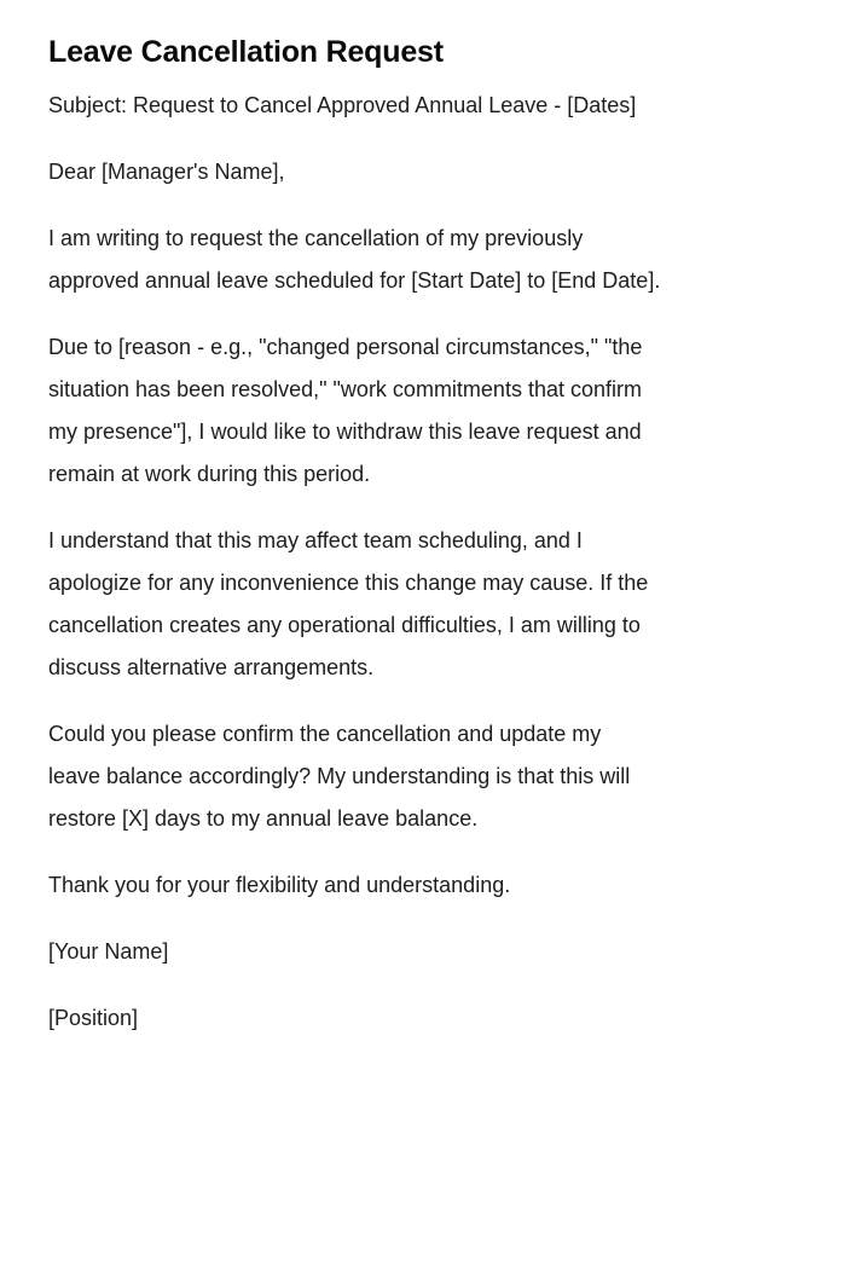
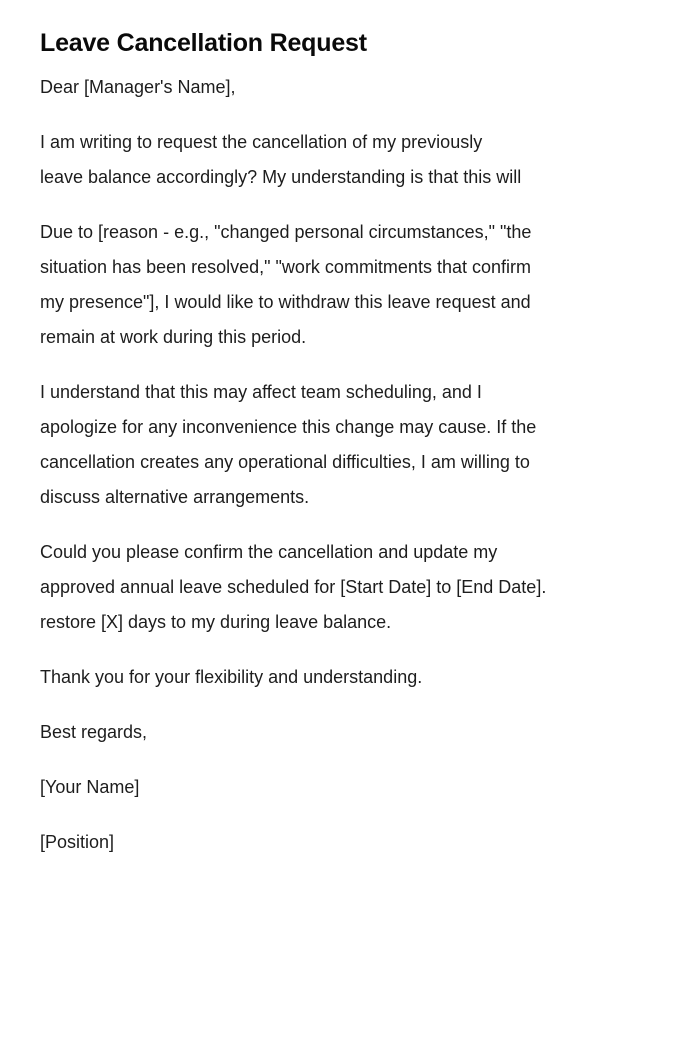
  Leave Cancellation Request
- Subject: Request to Cancel Approved Annual Leave - [Dates]
  Dear [Manager's Name],
  I am writing to request the cancellation of my previously
- approved annual leave scheduled for [Start Date] to [End Date].
+ leave balance accordingly? My understanding is that this will
  Due to [reason - e.g., "changed personal circumstances," "the
  situation has been resolved," "work commitments that confirm
  my presence"], I would like to withdraw this leave request and
  remain at work during this period.
  I understand that this may affect team scheduling, and I
  apologize for any inconvenience this change may cause. If the
  cancellation creates any operational difficulties, I am willing to
  discuss alternative arrangements.
  Could you please confirm the cancellation and update my
- leave balance accordingly? My understanding is that this will
+ approved annual leave scheduled for [Start Date] to [End Date].
- restore [X] days to my annual leave balance.
+ restore [X] days to my during leave balance.
  Thank you for your flexibility and understanding.
+ Best regards,
  [Your Name]
  [Position]
